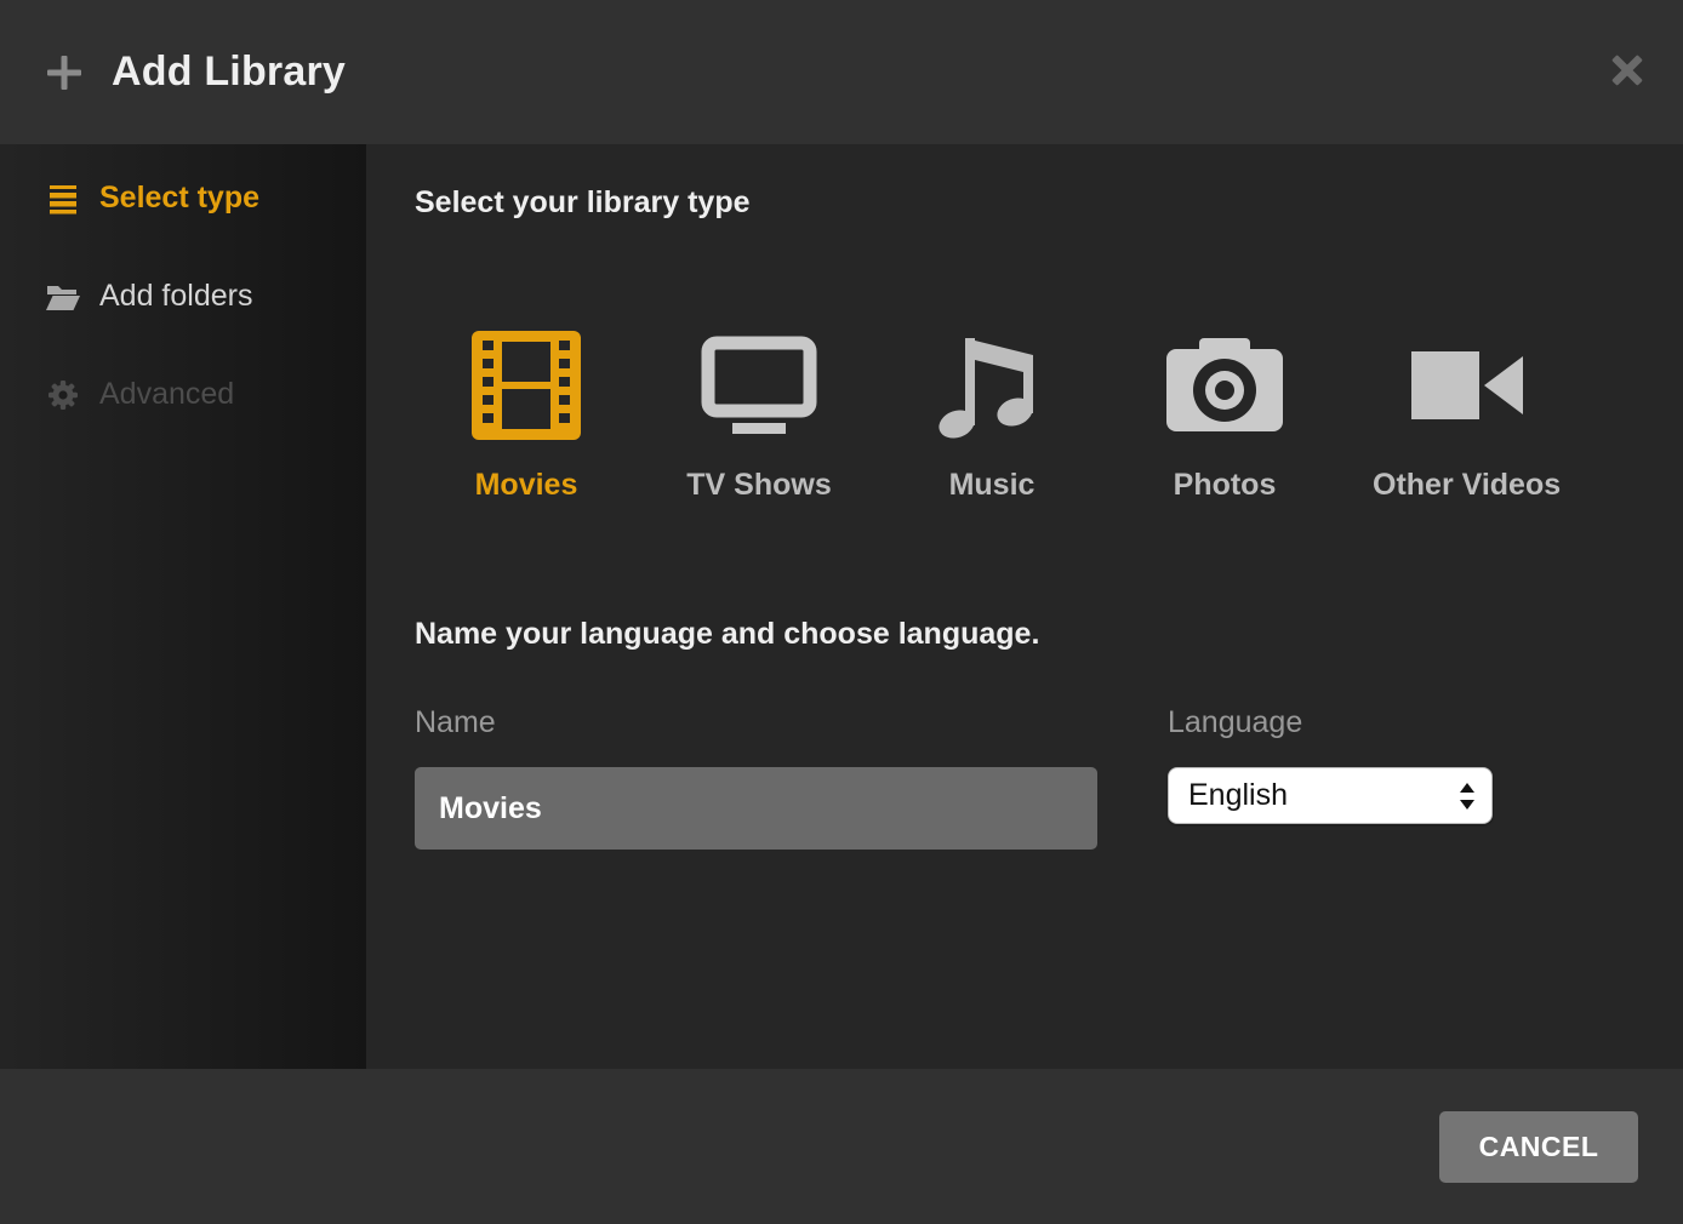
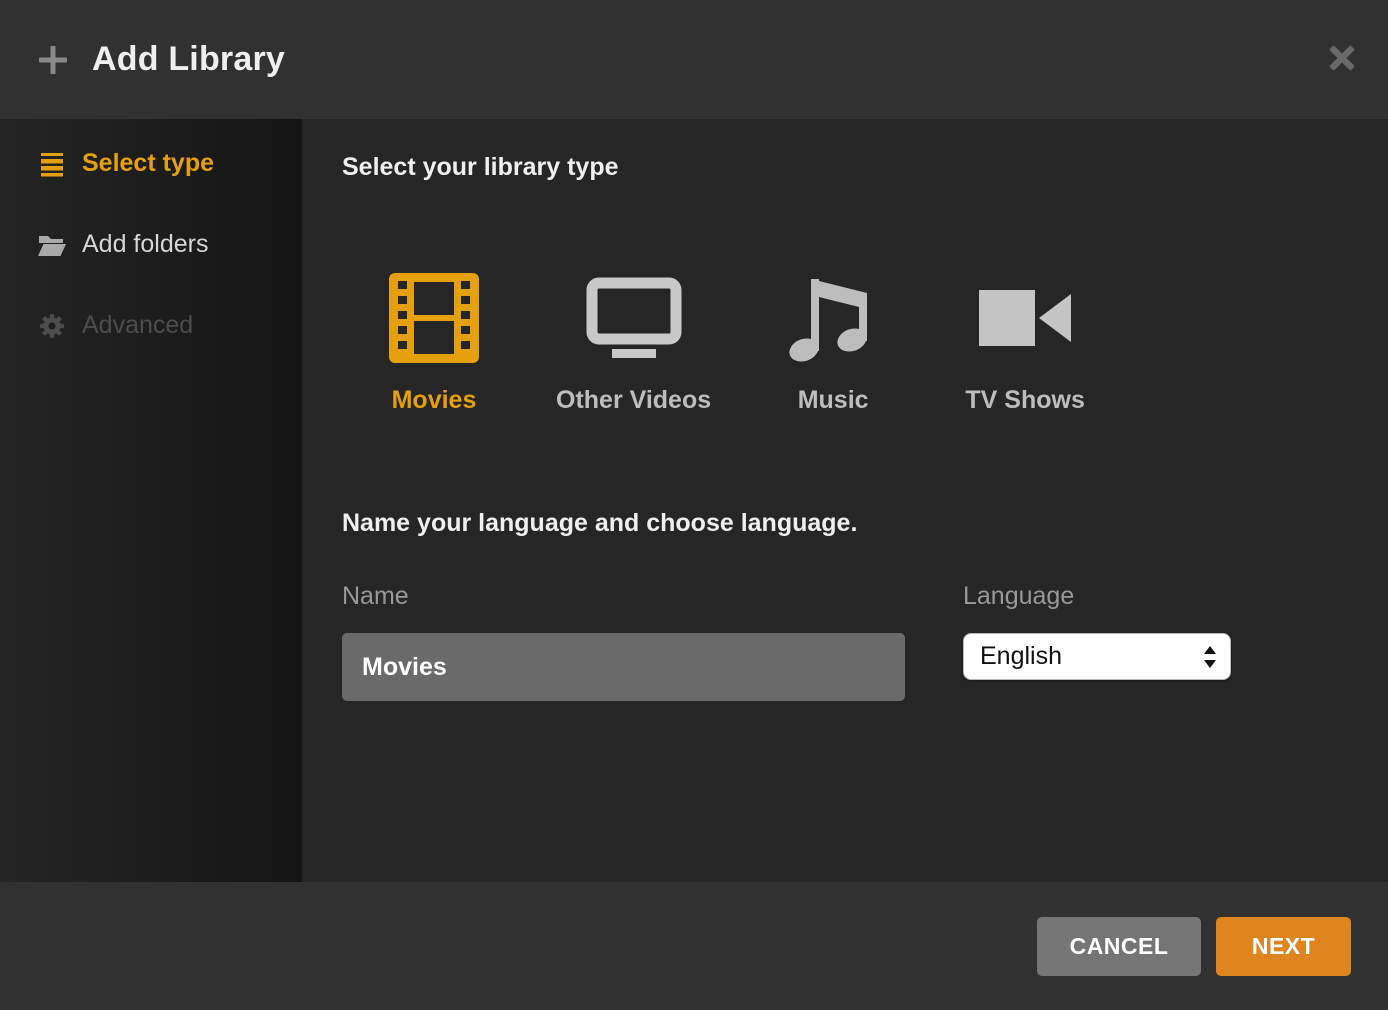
  Add Library
  Select type
  Add folders
  Advanced
  Select your library type
  Movies
- TV Shows
+ Other Videos
  Music
- Photos
- Other Videos
+ TV Shows
  Name your language and choose language.
  Name
  Movies
  Language
  English
  CANCEL
+ NEXT
